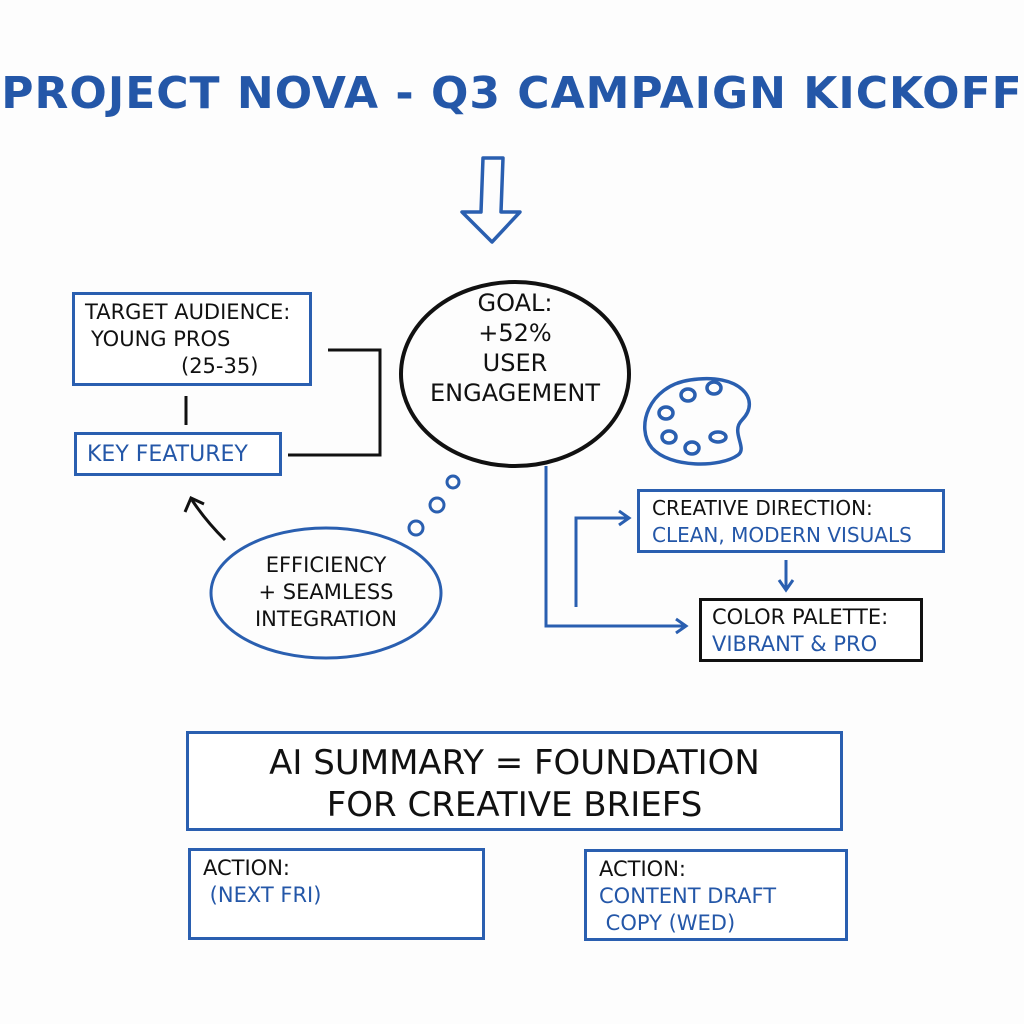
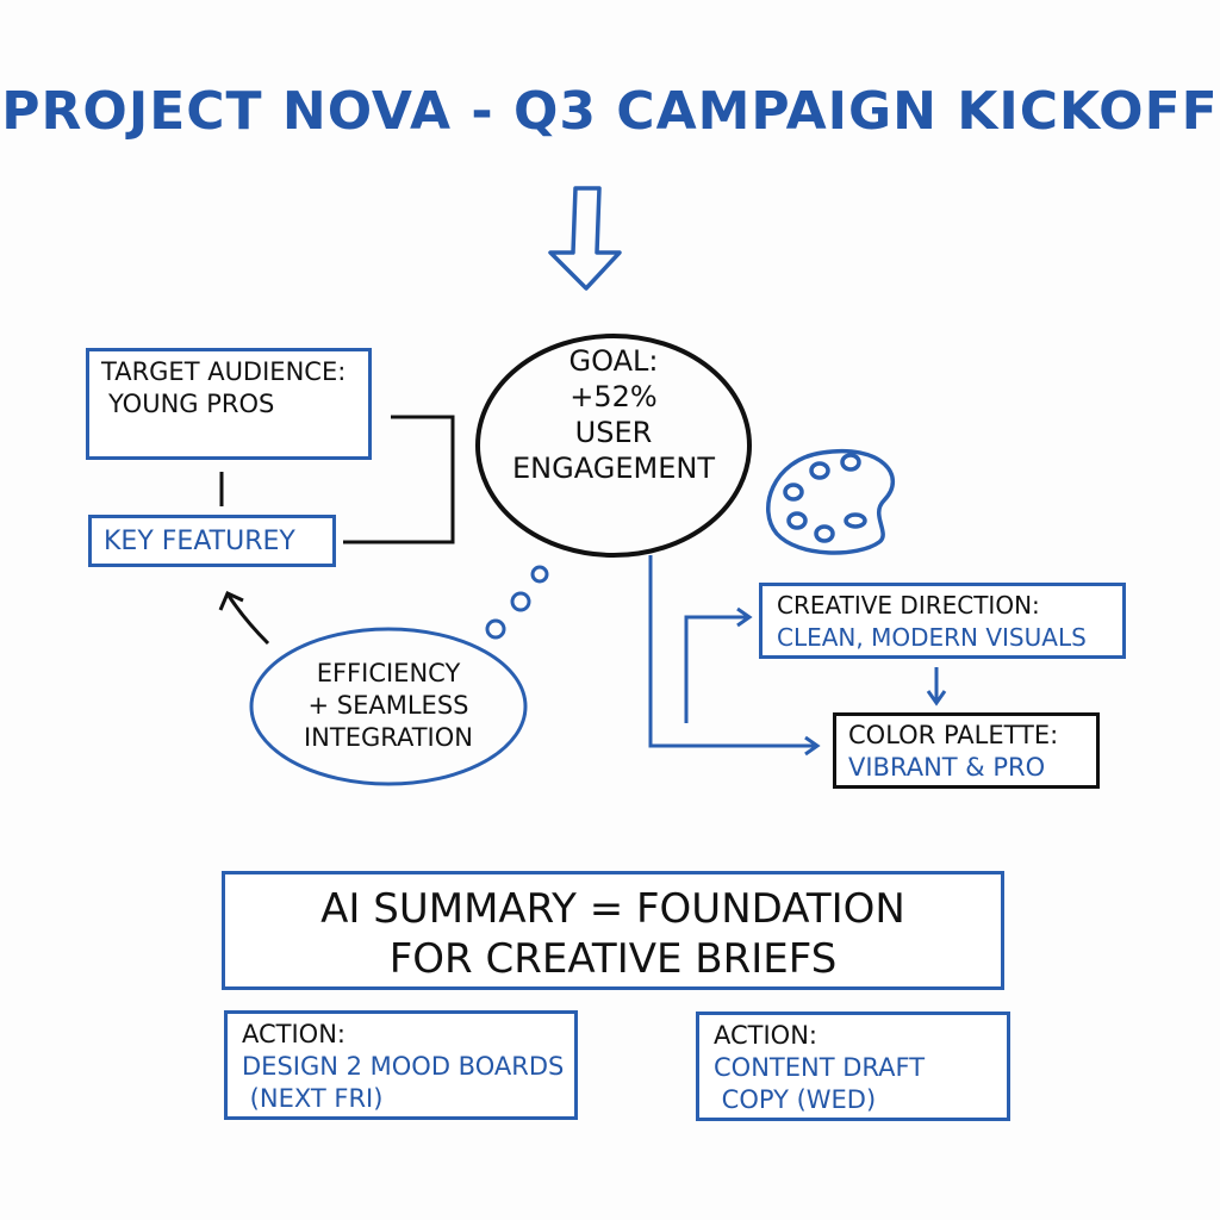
  PROJECT NOVA - Q3 CAMPAIGN KICKOFF
  GOAL:
  +52%
  USER
  ENGAGEMENT
  TARGET AUDIENCE:
  YOUNG PROS
- (25-35)
  KEY FEATUREY
  EFFICIENCY
  + SEAMLESS
  INTEGRATION
  CREATIVE DIRECTION:
  CLEAN, MODERN VISUALS
  COLOR PALETTE:
  VIBRANT & PRO
  AI SUMMARY = FOUNDATION
  FOR CREATIVE BRIEFS
  ACTION:
+ DESIGN 2 MOOD BOARDS
  (NEXT FRI)
  ACTION:
  CONTENT DRAFT
  COPY (WED)
